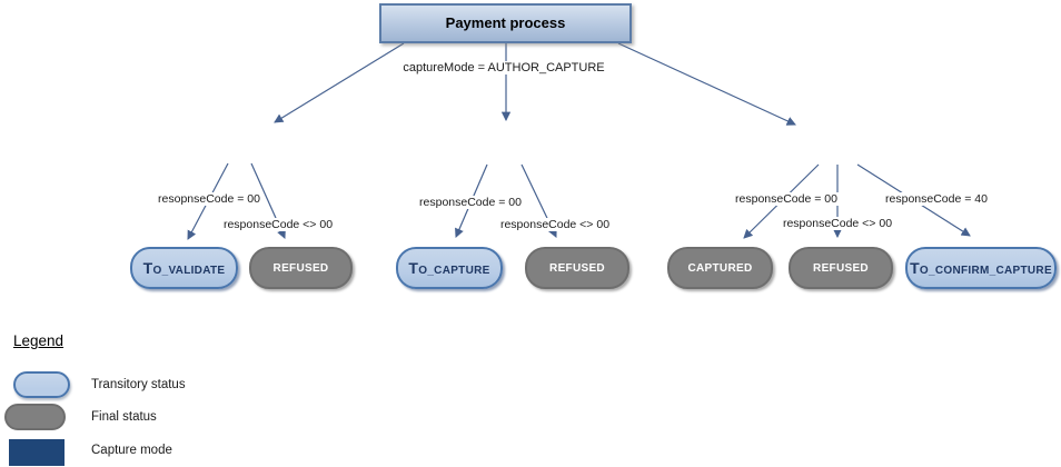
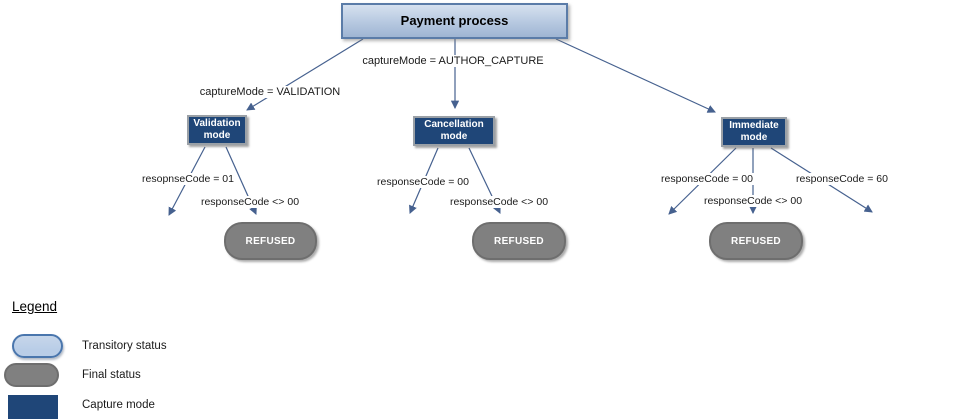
  Payment process
+ captureMode = VALIDATION
  captureMode = AUTHOR_CAPTURE
+ Validation mode
+ Cancellation mode
+ Immediate mode
- resopnseCode = 00
+ resopnseCode = 01
  responseCode <> 00
  responseCode = 00
  responseCode <> 00
  responseCode = 00
  responseCode <> 00
- responseCode = 40
+ responseCode = 60
- TO_VALIDATE
  REFUSED
- TO_CAPTURE
  REFUSED
- CAPTURED
  REFUSED
- TO_CONFIRM_CAPTURE
  Legend
  Transitory status
  Final status
  Capture mode
